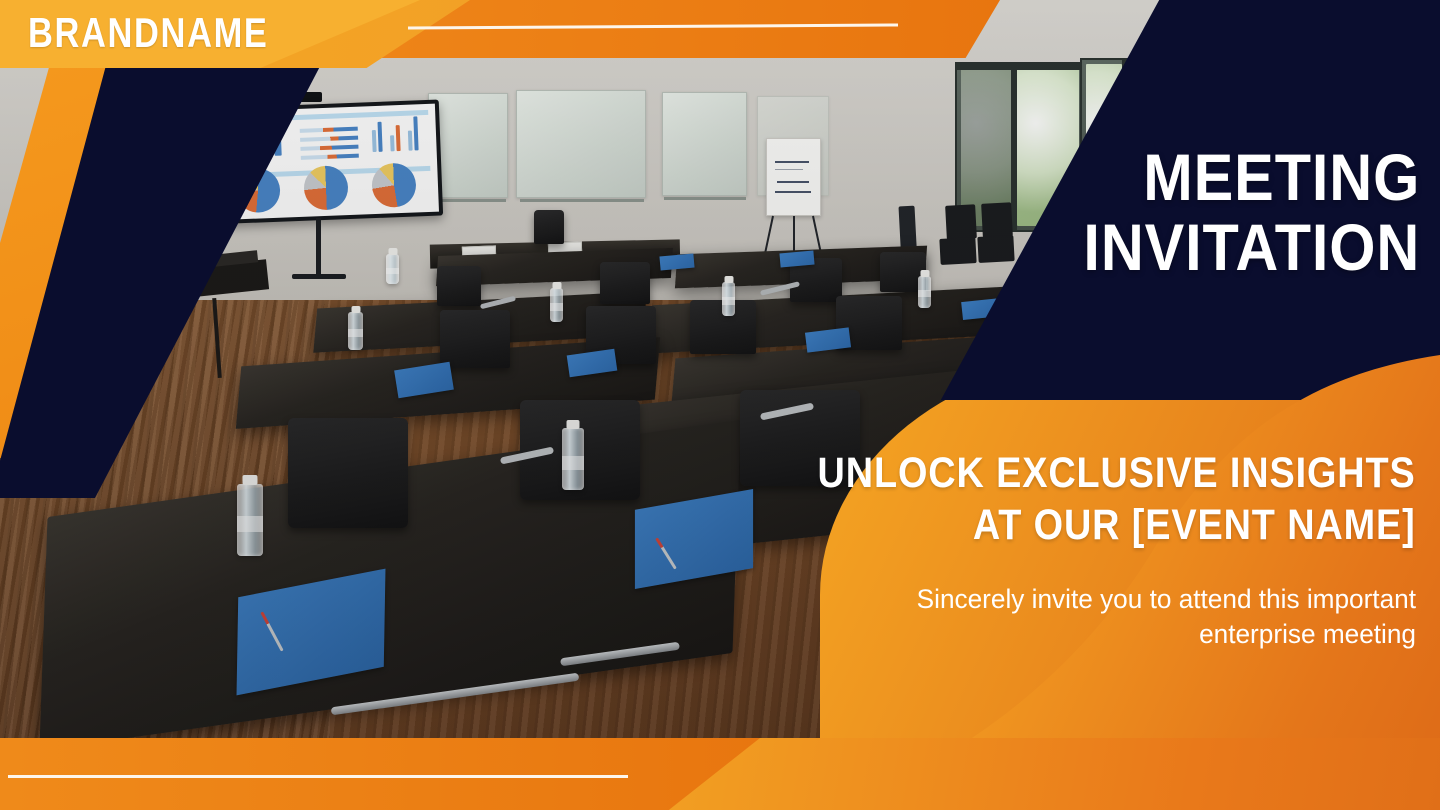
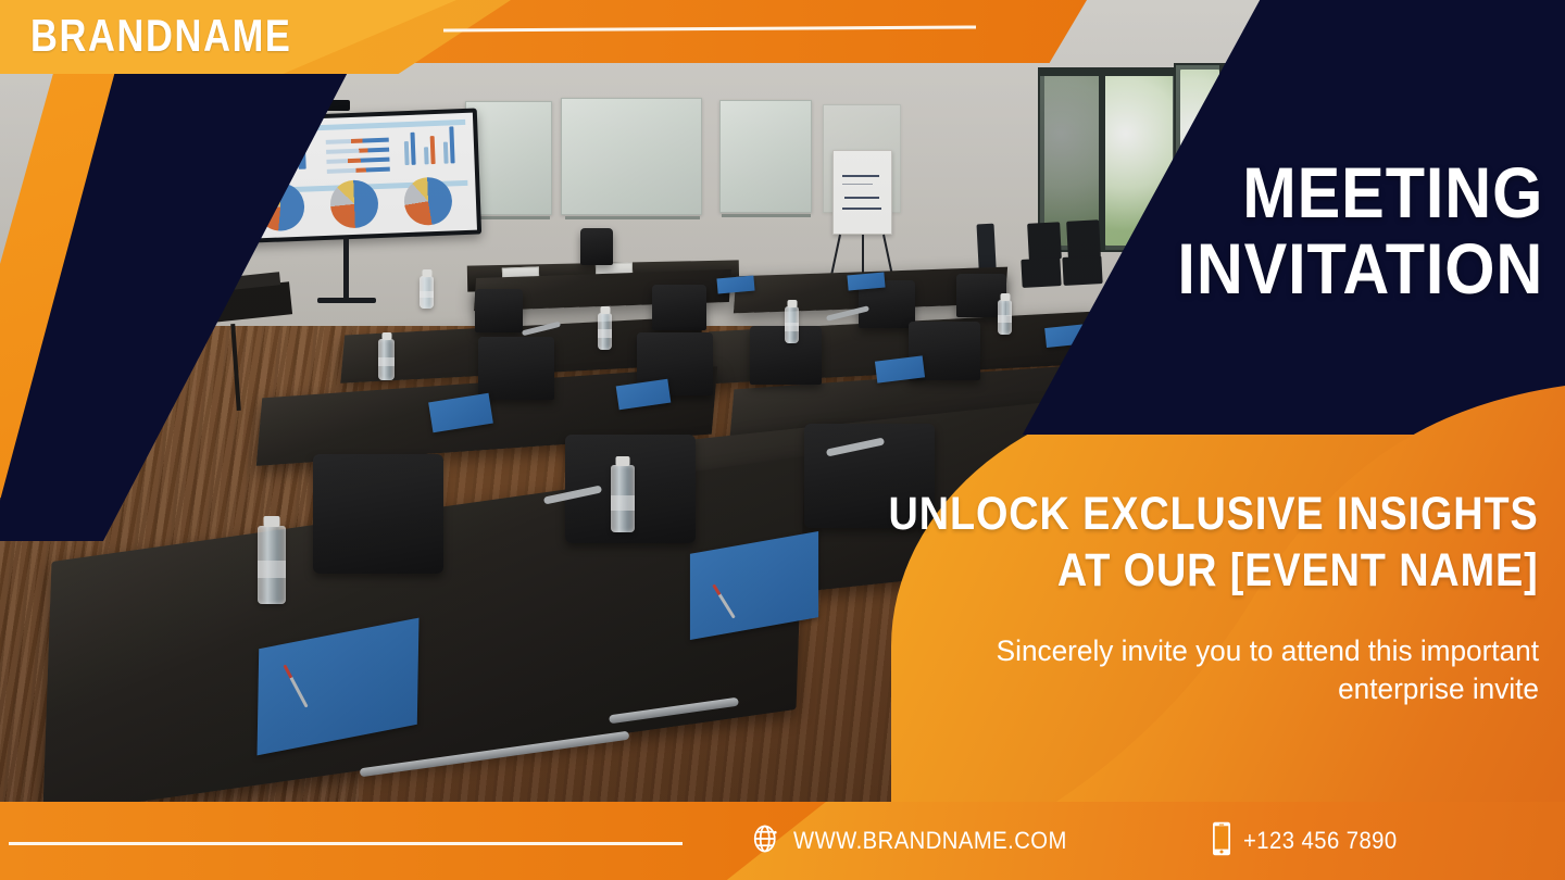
  BRANDNAME
  MEETING
  INVITATION
  UNLOCK EXCLUSIVE INSIGHTS
  AT OUR [EVENT NAME]
- Sincerely invite you to attend this important enterprise meeting
+ Sincerely invite you to attend this important enterprise invite
+ WWW.BRANDNAME.COM
+ +123 456 7890
